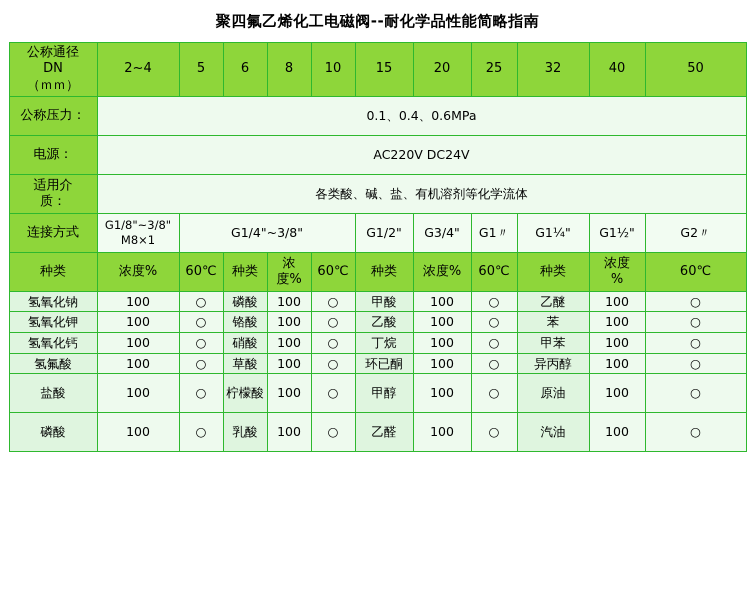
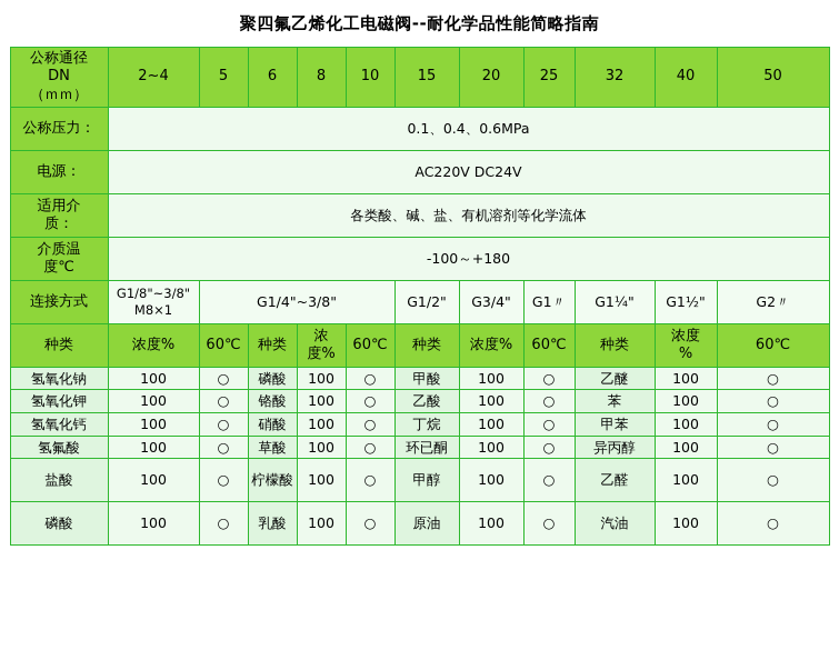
  聚四氟乙烯化工电磁阀--耐化学品性能简略指南
  公称通径 DN （ｍｍ）	2~4	5	6	8	10	15	20	25	32	40	50
  公称压力：	0.1、0.4、0.6MPa
  电源：	AC220V DC24V
  适用介 质：	各类酸、碱、盐、有机溶剂等化学流体
+ 介质温 度℃	-100～+180
  连接方式	G1/8"~3/8" M8×1	G1/4"~3/8"	G1/2"	G3/4"	G1〃	G1¼"	G1½"	G2〃
  种类	浓度%	60℃	种类	浓 度%	60℃	种类	浓度%	60℃	种类	浓度 %	60℃
  氢氧化钠	100	○	磷酸	100	○	甲酸	100	○	乙醚	100	○
  氢氧化钾	100	○	铬酸	100	○	乙酸	100	○	苯	100	○
  氢氧化钙	100	○	硝酸	100	○	丁烷	100	○	甲苯	100	○
  氢氟酸	100	○	草酸	100	○	环已酮	100	○	异丙醇	100	○
- 盐酸	100	○	柠檬酸	100	○	甲醇	100	○	原油	100	○
+ 盐酸	100	○	柠檬酸	100	○	甲醇	100	○	乙醛	100	○
- 磷酸	100	○	乳酸	100	○	乙醛	100	○	汽油	100	○
+ 磷酸	100	○	乳酸	100	○	原油	100	○	汽油	100	○
